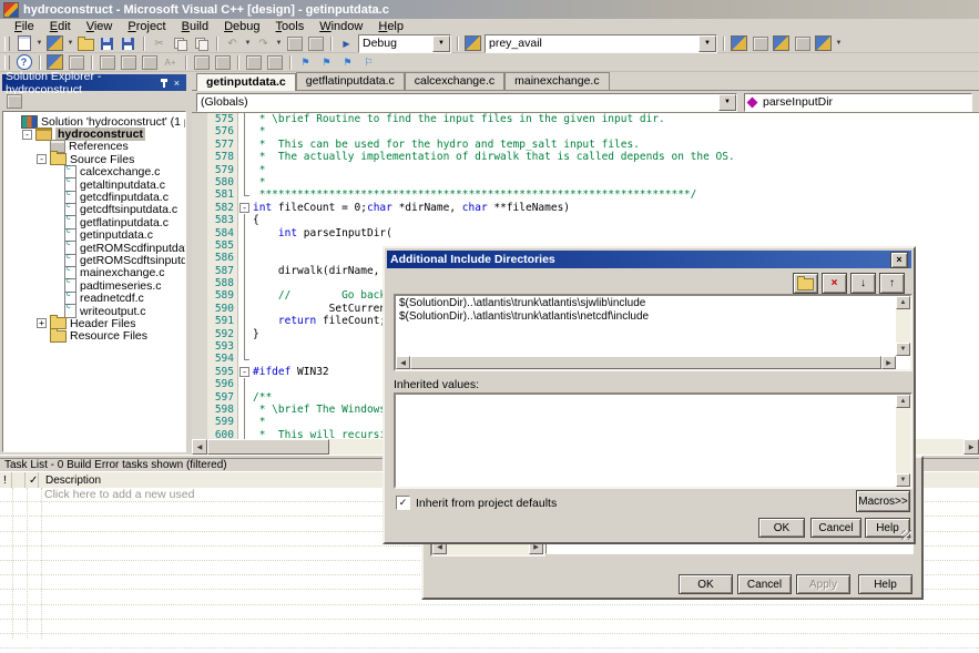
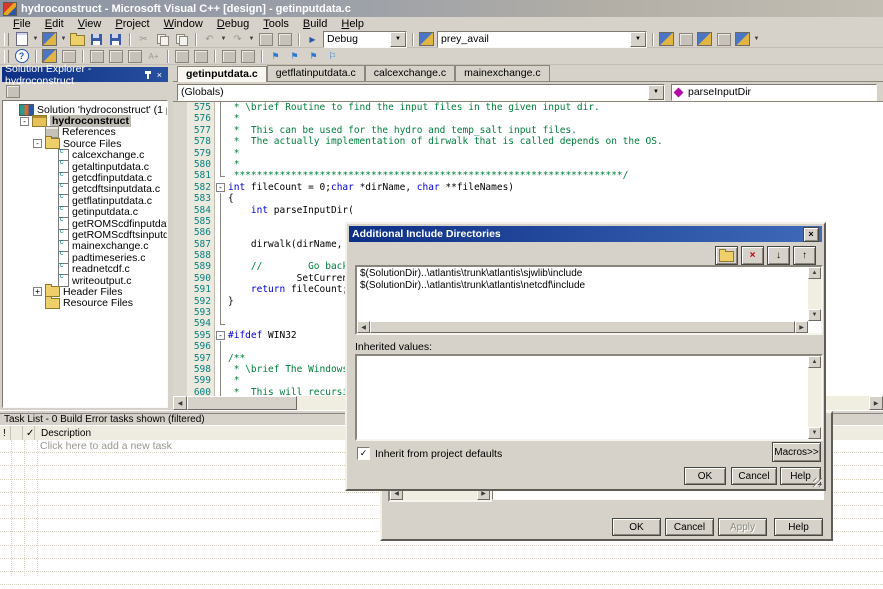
  hydroconstruct - Microsoft Visual C++ [design] - getinputdata.c
  File
  Edit
  View
  Project
- Build
+ Window
  Debug
  Tools
- Window
+ Build
  Help
  ✂
  ↶
  ↷
  ▶
  Debug
  prey_avail
  ?
  A+
  ⚑
  ⚑
  ⚑
  ⚐
  Solution Explorer - hydroconstruct
  ×
  Solution 'hydroconstruct' (1
  -
  hydroconstruct
  References
  -
  Source Files
  calcexchange.c
  getaltinputdata.c
  getcdfinputdata.c
  getcdftsinputdata.c
  getflatinputdata.c
  getinputdata.c
  getROMScdfinputda
  getROMScdftsinputd
  mainexchange.c
  padtimeseries.c
  readnetcdf.c
  writeoutput.c
  +
  Header Files
  Resource Files
  getinputdata.c
  getflatinputdata.c
  calcexchange.c
  mainexchange.c
  (Globals)
  parseInputDir
  575
  * \brief Routine to find the input files in the given input dir.
  576
  *
  577
  * This can be used for the hydro and temp_salt input files.
  578
  * The actually implementation of dirwalk that is called depends on the OS.
  579
  *
  580
  *
  581
  ********************************************************************/
  582
  -
  int fileCount = 0;char *dirName, char **fileNames)
  583
  {
  584
  int parseInputDir(
  585
  586
  587
  588
  589
  590
  591
  return fileCount
  592
  }
  593
  594
  595
  -
  #ifdef WIN32
  596
  597
  /**
  598
  599
  *
  600
  * This will recurs
  Task List - 0 Build Error tasks shown (filtered)
  !
  ✓
  Description
- Click here to add a new used
+ Click here to add a new task
  OK
  Cancel
  Apply
  Help
  Additional Include Directories
  ×
  ×
  ↓
  ↑
  $(SolutionDir)..\atlantis\trunk\atlantis\sjwlib\include
  $(SolutionDir)..\atlantis\trunk\atlantis\netcdf\include
  Inherited values:
  ✓
  Inherit from project defaults
  Macros>>
  OK
  Cancel
  Help
